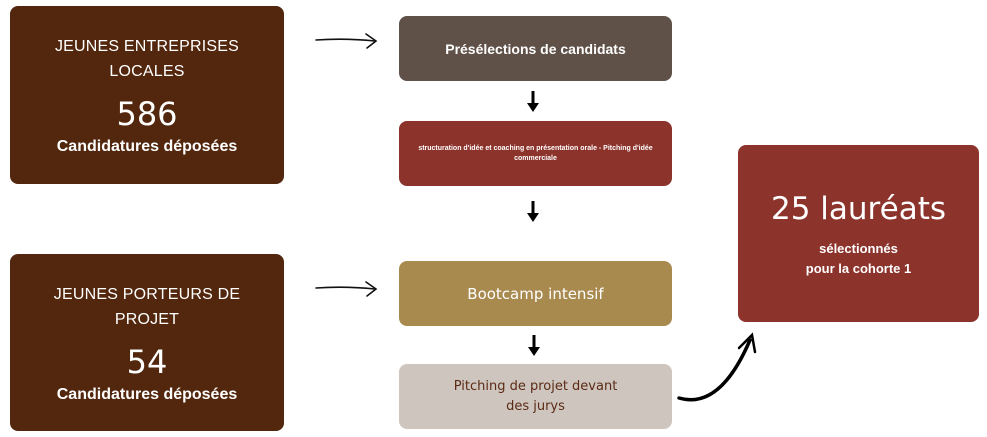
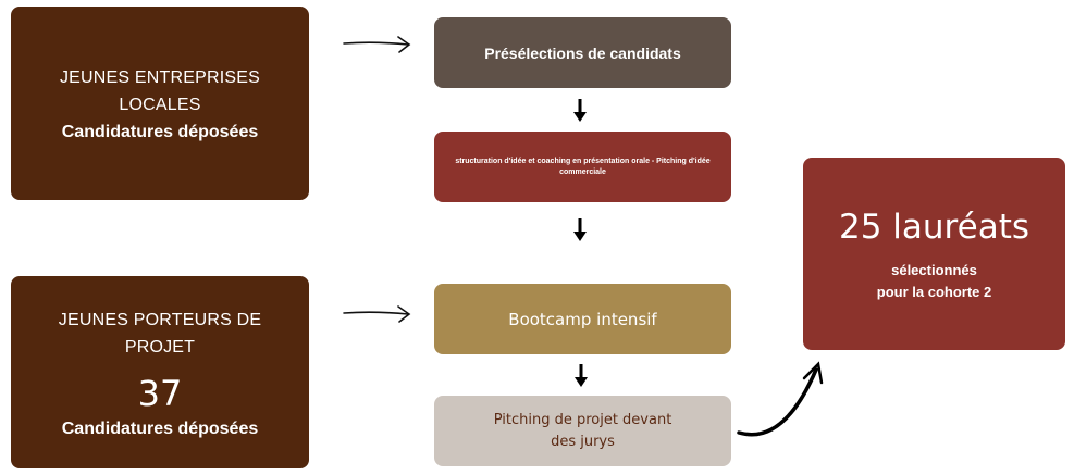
  JEUNES ENTREPRISES LOCALES
- 586
  Candidatures déposées
  JEUNES PORTEURS DE PROJET
- 54
+ 37
  Candidatures déposées
  Présélections de candidats
  Bootcamp intensif
  Pitching de projet devant des jurys
  25 lauréats
  sélectionnés
- pour la cohorte 1
+ pour la cohorte 2
